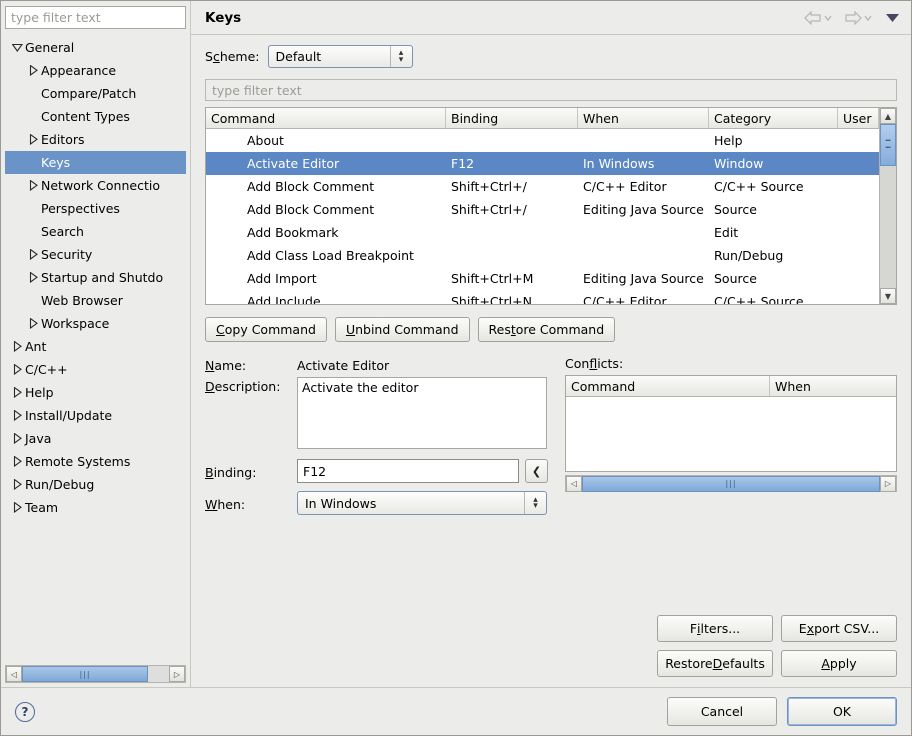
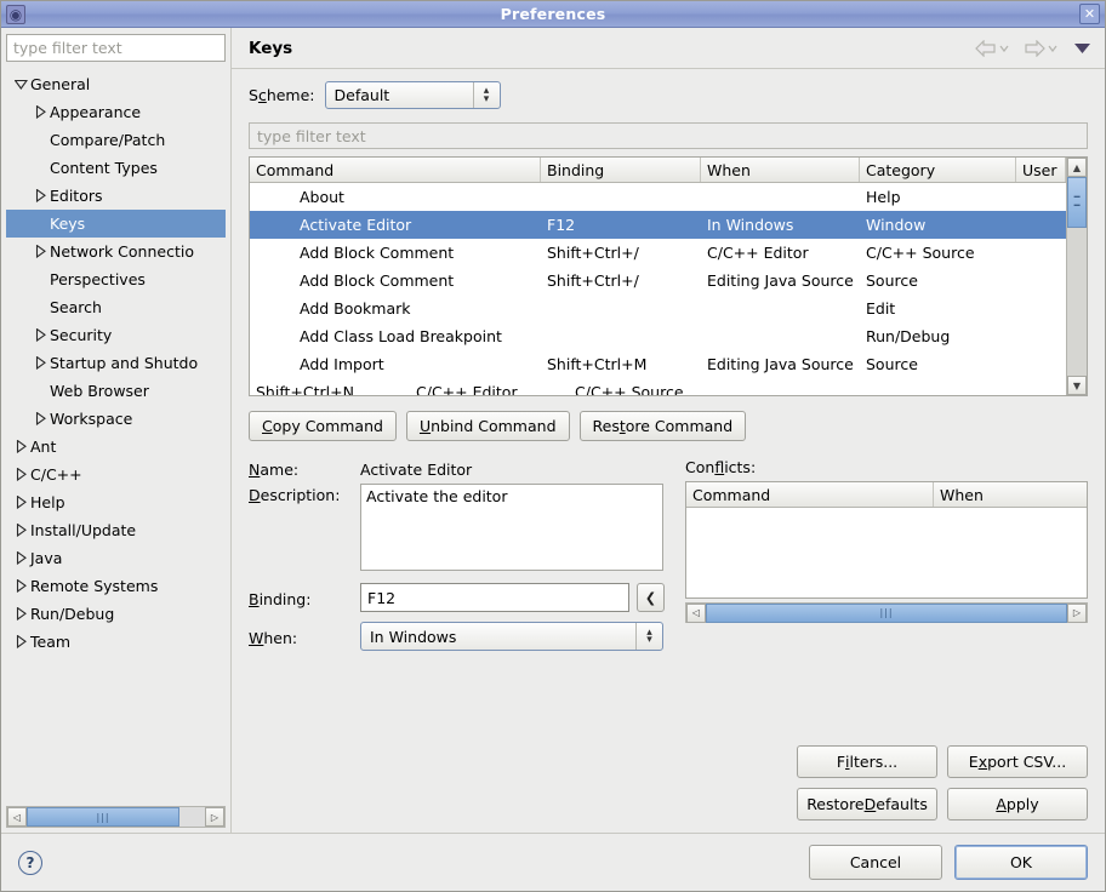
+ ◉
+ Preferences
+ ✕
  type filter text
  General
  Appearance
  Compare/Patch
  Content Types
  Editors
  Keys
  Network Connectio
  Perspectives
  Search
  Security
  Startup and Shutdo
  Web Browser
  Workspace
  Ant
  C/C++
  Help
  Install/Update
  Java
  Remote Systems
  Run/Debug
  Team
  ◁
  |||
  ▷
  Keys
  Scheme:
  Default
  ▴
  ▾
  type filter text
  Command
  Binding
  When
  Category
  User
  About
  Help
  Activate Editor
  F12
  In Windows
  Window
  Add Block Comment
  Shift+Ctrl+/
  C/C++ Editor
  C/C++ Source
  Add Block Comment
  Shift+Ctrl+/
  Editing Java Source
  Source
  Add Bookmark
  Edit
  Add Class Load Breakpoint
  Run/Debug
  Add Import
  Shift+Ctrl+M
  Editing Java Source
  Source
- Add Include
  Shift+Ctrl+N
  C/C++ Editor
  C/C++ Source
  ▲
  ━
  ━
  ▼
  C
  opy Command
  U
  nbind Command
  Res
  t
  ore Command
  Name:
  Activate Editor
  Description:
  Activate the editor
  Binding:
  F12
  ❮
  When:
  In Windows
  ▴
  ▾
  Conflicts:
  Command
  When
  ◁
  |||
  ▷
  F
  i
  lters...
  E
  x
  port CSV...
  Restore
  D
  efaults
  A
  pply
  ?
  Cancel
  OK
